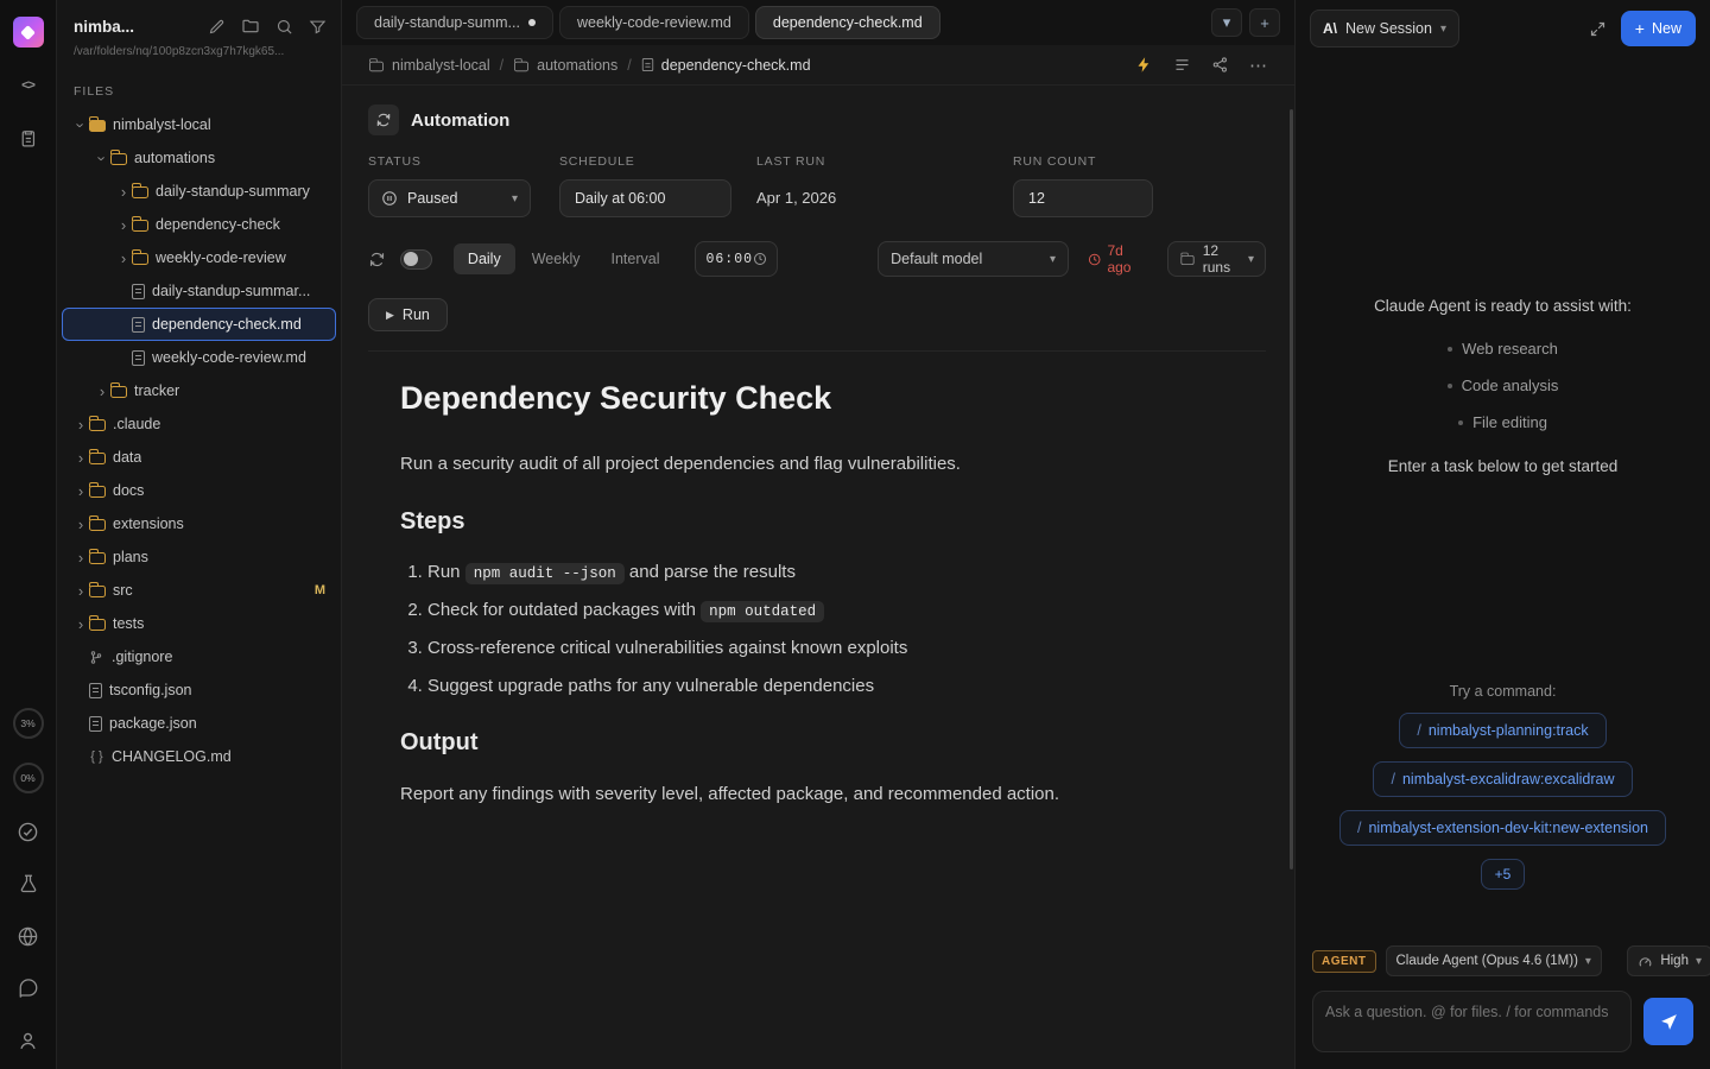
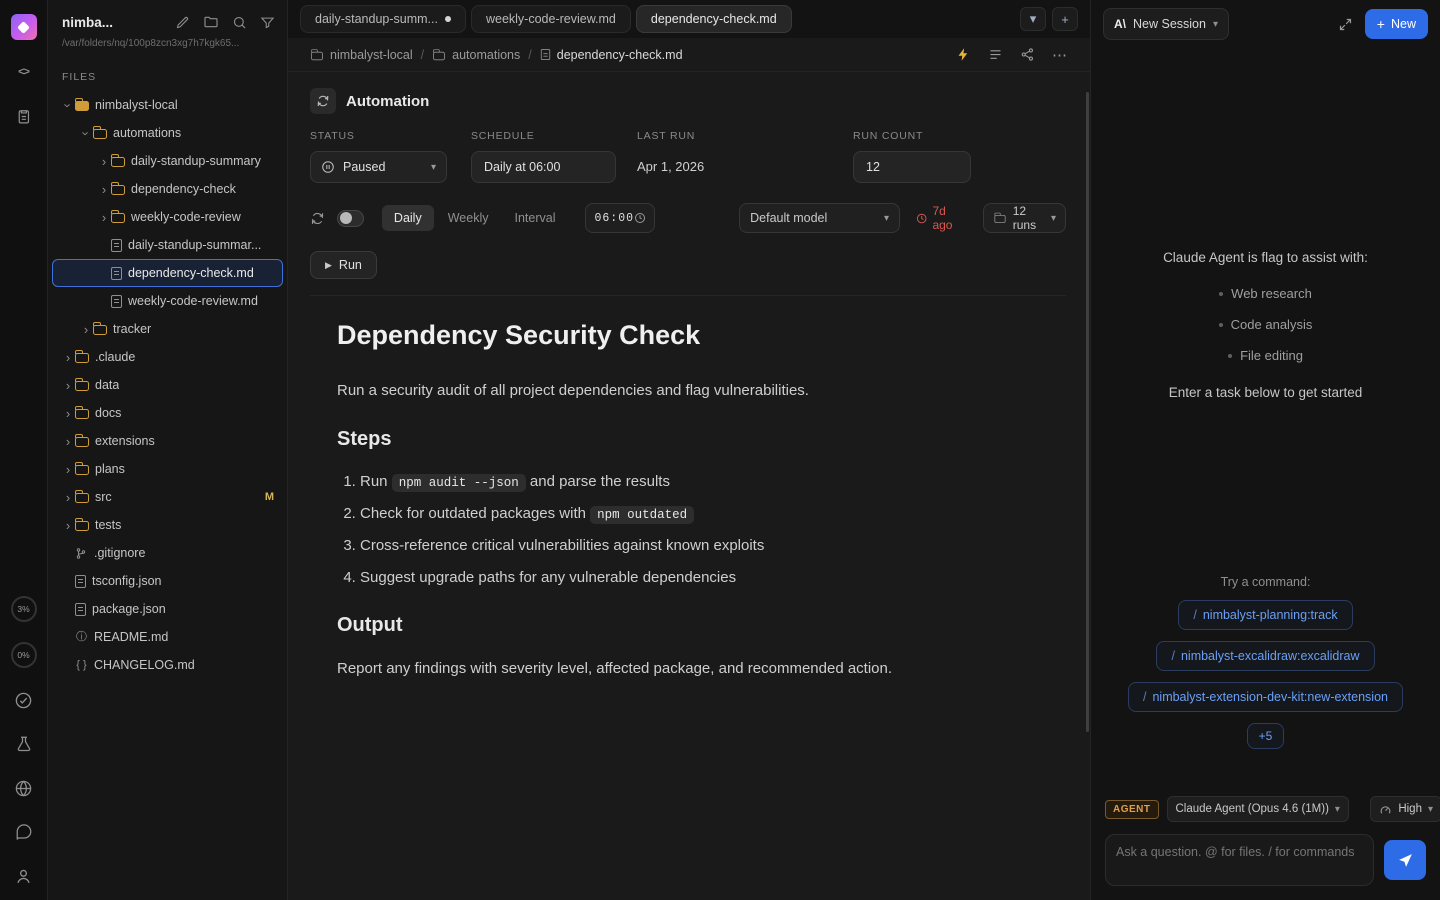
  <>
  3%
  0%
  nimba...
  /var/folders/nq/100p8zcn3xg7h7kgk65...
  FILES
  nimbalyst-local
  automations
  daily-standup-summary
  dependency-check
  weekly-code-review
  daily-standup-summar...
  dependency-check.md
  weekly-code-review.md
  tracker
  .claude
  data
  docs
  extensions
  plans
  src
  M
  tests
  .gitignore
  tsconfig.json
  package.json
+ ⓘ
+ README.md
  { }
  CHANGELOG.md
  daily-standup-summ...
  weekly-code-review.md
  dependency-check.md
  ▾
  +
  nimbalyst-local
  /
  automations
  /
  dependency-check.md
  ⋯
  Automation
  STATUS
  Paused
  ▾
  SCHEDULE
  Daily at 06:00
  LAST RUN
  Apr 1, 2026
  RUN COUNT
  12
  Daily
  Weekly
  Interval
  06:00
  Default model
  ▾
  7d ago
  12 runs
  ▾
  ▶
  Run
  Dependency Security Check
  Run a security audit of all project dependencies and flag vulnerabilities.
  Steps
  Run npm audit --json and parse the results
  Check for outdated packages with npm outdated
  Cross-reference critical vulnerabilities against known exploits
  Suggest upgrade paths for any vulnerable dependencies
  Output
  Report any findings with severity level, affected package, and recommended action.
  A\
  New Session
  ▾
  +
  New
- Claude Agent is ready to assist with:
+ Claude Agent is flag to assist with:
  Web research
  Code analysis
  File editing
  Enter a task below to get started
  Try a command:
  /
  nimbalyst-planning:track
  /
  nimbalyst-excalidraw:excalidraw
  /
  nimbalyst-extension-dev-kit:new-extension
  +5
  AGENT
  Claude Agent (Opus 4.6 (1M))
  ▾
  High
  ▾
  Ask a question. @ for files. / for commands
